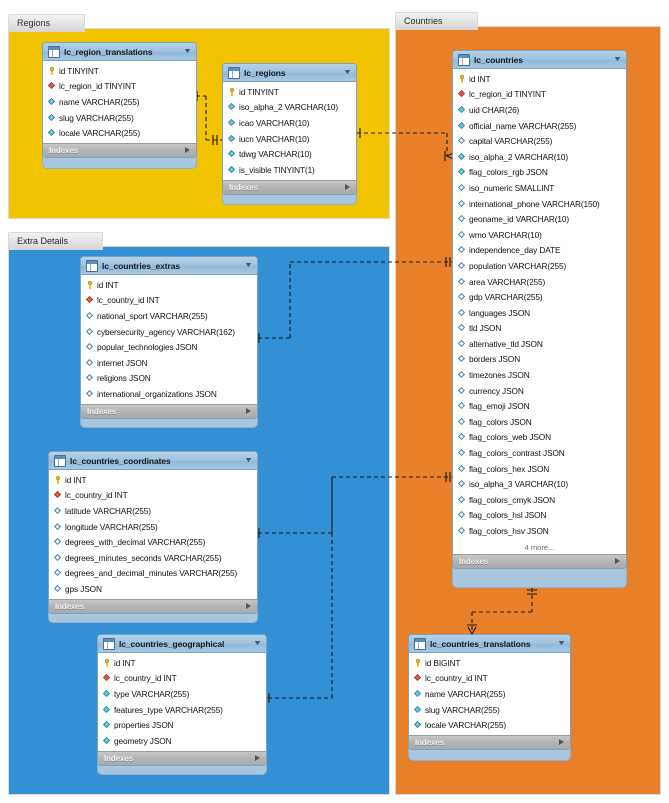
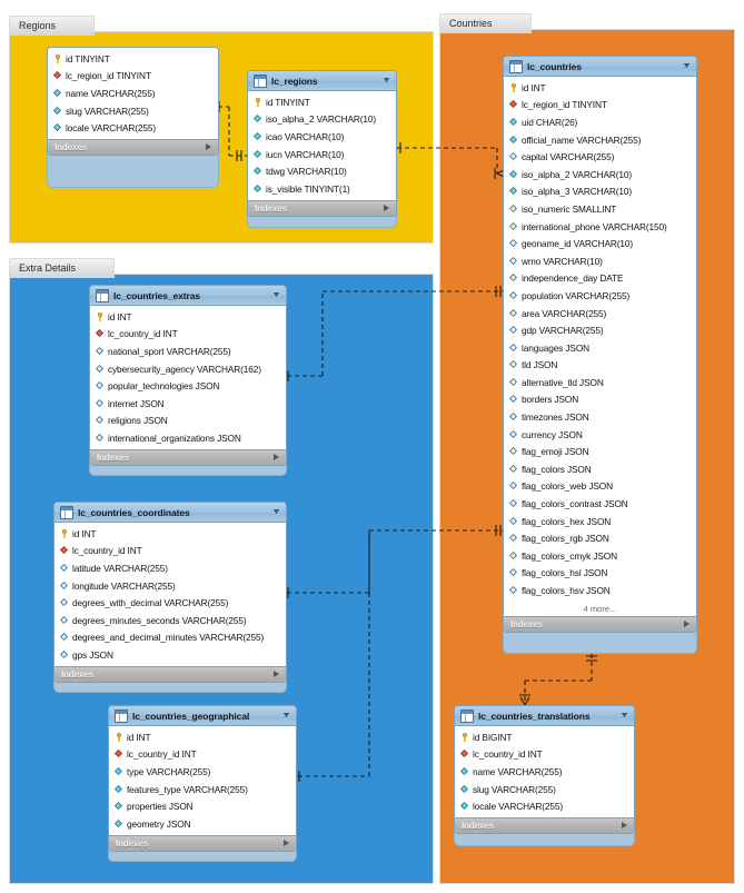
  Regions
  Countries
  Extra Details
- lc_region_translations
  id TINYINT
  lc_region_id TINYINT
  name VARCHAR(255)
  slug VARCHAR(255)
  locale VARCHAR(255)
  Indexes
  lc_regions
  id TINYINT
  iso_alpha_2 VARCHAR(10)
  icao VARCHAR(10)
  iucn VARCHAR(10)
  tdwg VARCHAR(10)
  is_visible TINYINT(1)
  Indexes
  lc_countries
  id INT
  lc_region_id TINYINT
  uid CHAR(26)
  official_name VARCHAR(255)
  capital VARCHAR(255)
  iso_alpha_2 VARCHAR(10)
- flag_colors_rgb JSON
+ iso_alpha_3 VARCHAR(10)
  iso_numeric SMALLINT
  international_phone VARCHAR(150)
  geoname_id VARCHAR(10)
  wmo VARCHAR(10)
  independence_day DATE
  population VARCHAR(255)
  area VARCHAR(255)
  gdp VARCHAR(255)
  languages JSON
  tld JSON
  alternative_tld JSON
  borders JSON
  timezones JSON
  currency JSON
  flag_emoji JSON
  flag_colors JSON
  flag_colors_web JSON
  flag_colors_contrast JSON
  flag_colors_hex JSON
- iso_alpha_3 VARCHAR(10)
+ flag_colors_rgb JSON
  flag_colors_cmyk JSON
  flag_colors_hsl JSON
  flag_colors_hsv JSON
  4 more...
  Indexes
  lc_countries_extras
  id INT
  lc_country_id INT
  national_sport VARCHAR(255)
  cybersecurity_agency VARCHAR(162)
  popular_technologies JSON
  internet JSON
  religions JSON
  international_organizations JSON
  Indexes
  lc_countries_coordinates
  id INT
  lc_country_id INT
  latitude VARCHAR(255)
  longitude VARCHAR(255)
  degrees_with_decimal VARCHAR(255)
  degrees_minutes_seconds VARCHAR(255)
  degrees_and_decimal_minutes VARCHAR(255)
  gps JSON
  Indexes
  lc_countries_geographical
  id INT
  lc_country_id INT
  type VARCHAR(255)
  features_type VARCHAR(255)
  properties JSON
  geometry JSON
  Indexes
  lc_countries_translations
  id BIGINT
  lc_country_id INT
  name VARCHAR(255)
  slug VARCHAR(255)
  locale VARCHAR(255)
  Indexes
